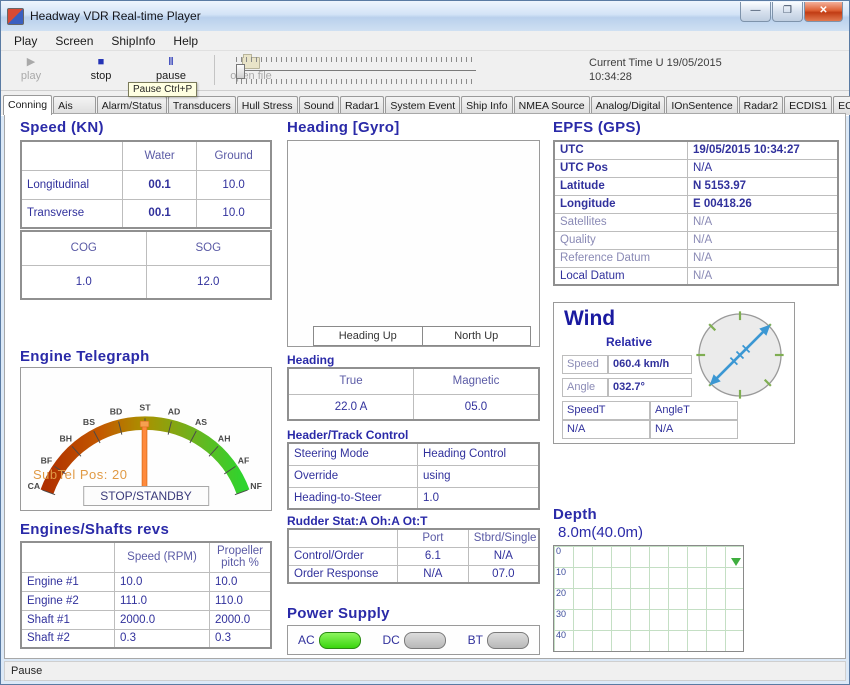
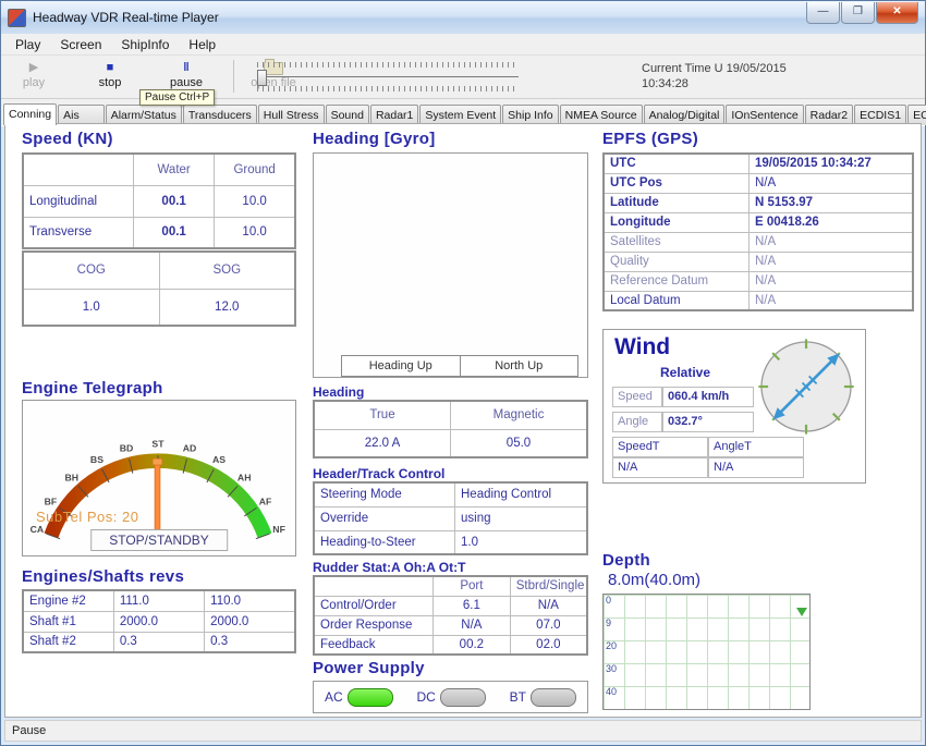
  Headway VDR Real-time Player
  —
  ❐
  ✕
  Play
  Screen
  ShipInfo
  Help
  ▶
  play
  ■
  stop
  ‖
  pause
  oen file
  Current Time U 19/05/2015
  10:34:28
  Conning
  Ais
  Alarm/Status
  Transducers
  Hull Stress
  Sound
  Radar1
  System Event
  Ship Info
  NMEA Source
  Analog/Digital
  IOnSentence
  Radar2
  ECDIS1
  Pause Ctrl+P
  Speed (KN)
  	Water	Ground
  Longitudinal	00.1	10.0
  Transverse	00.1	10.0
  COG	SOG
  1.0	12.0
  Engine Telegraph
  CA
  BF
  BH
  BS
  BD
  ST
  AD
  AS
  AH
  AF
  NF
  SubTel Pos: 20
  STOP/STANDBY
  Engines/Shafts revs
- 	Speed (RPM)	Propeller pitch %
- Engine #1	10.0	10.0
  Engine #2	111.0	110.0
  Shaft #1	2000.0	2000.0
  Shaft #2	0.3	0.3
  Heading [Gyro]
  Heading Up
  North Up
  Heading
  True	Magnetic
  22.0 A	05.0
  Header/Track Control
  Steering Mode	Heading Control
  Override	using
  Heading-to-Steer	1.0
  Rudder Stat:A Oh:A Ot:T
  	Port	Stbrd/Single
  Control/Order	6.1	N/A
  Order Response	N/A	07.0
+ Feedback	00.2	02.0
  Power Supply
  AC
  DC
  BT
  EPFS (GPS)
  UTC	19/05/2015 10:34:27
  UTC Pos	N/A
  Latitude	N 5153.97
  Longitude	E 00418.26
  Satellites	N/A
  Quality	N/A
  Reference Datum	N/A
  Local Datum	N/A
  Wind
  Relative
  Speed
  060.4 km/h
  Angle
  032.7°
  SpeedT
  AngleT
  N/A
  N/A
  Depth
  8.0m(40.0m)
  0
- 10
+ 9
  20
  30
  40
  Pause
